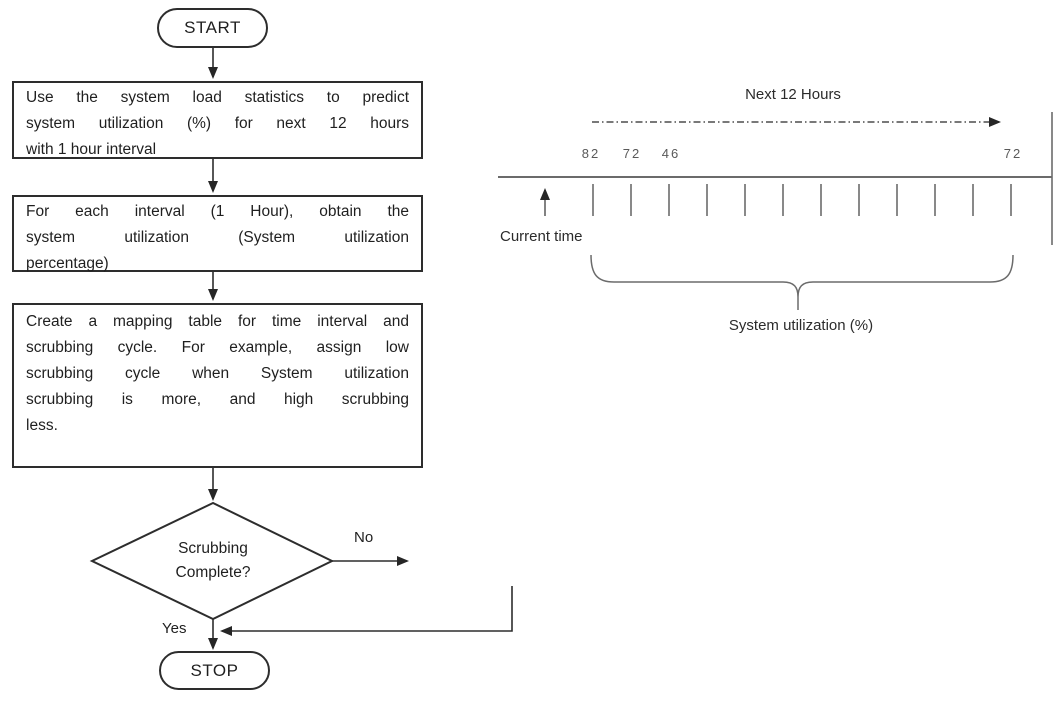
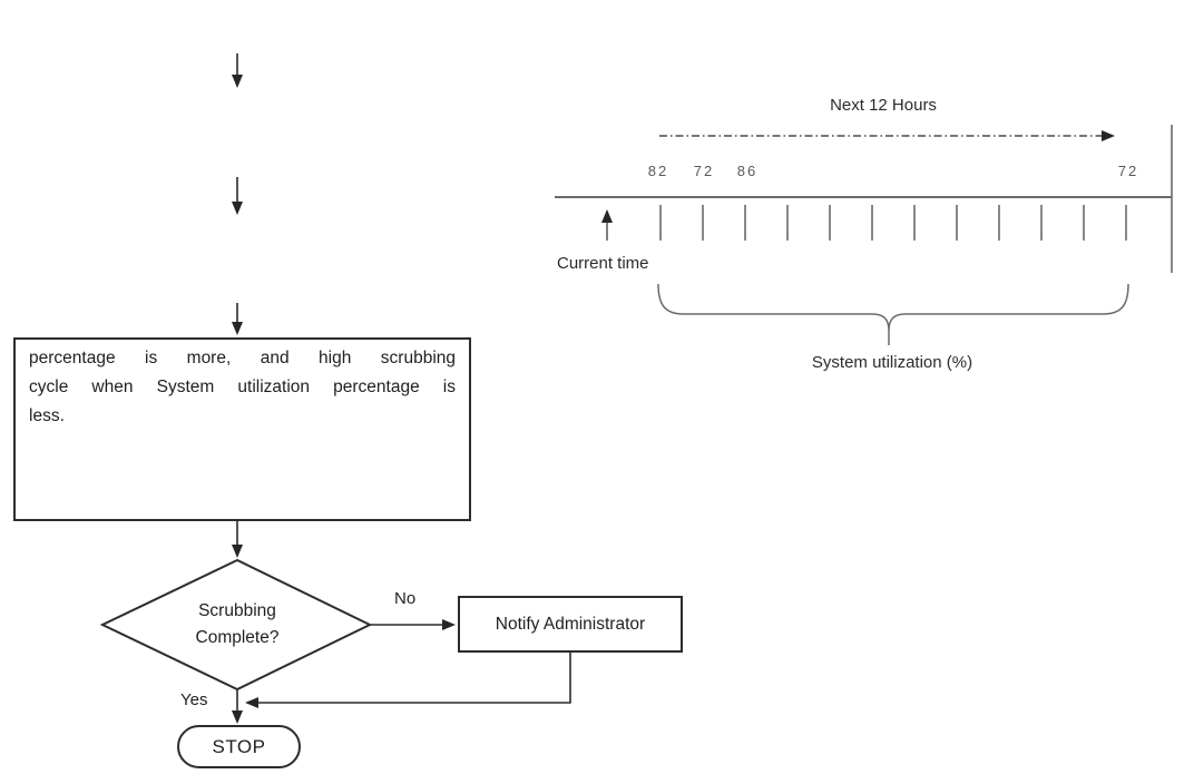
- START
- Use the system load statistics to predict
- system utilization (%) for next 12 hours
- with 1 hour interval
- For each interval (1 Hour), obtain the
- system utilization (System utilization
- percentage)
- Create a mapping table for time interval and
- scrubbing cycle. For example, assign low
- scrubbing cycle when System utilization
- scrubbing is more, and high scrubbing
+ percentage is more, and high scrubbing
+ cycle when System utilization percentage is
  less.
  Scrubbing
  Complete?
  No
  Yes
+ Notify Administrator
  STOP
  Next 12 Hours
  82
  72
- 46
+ 86
  72
  Current time
  System utilization (%)
